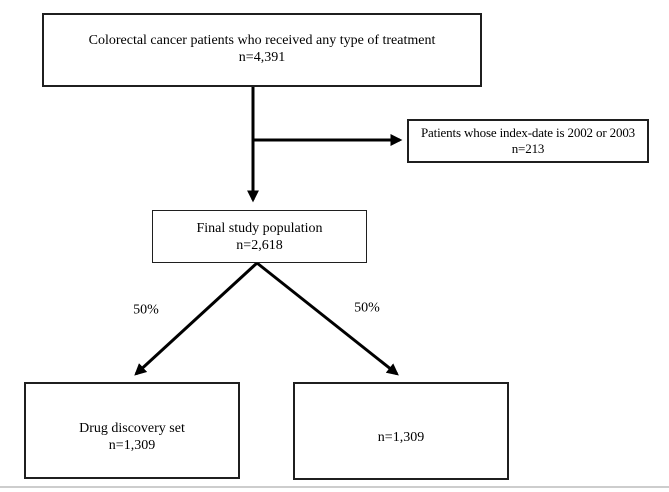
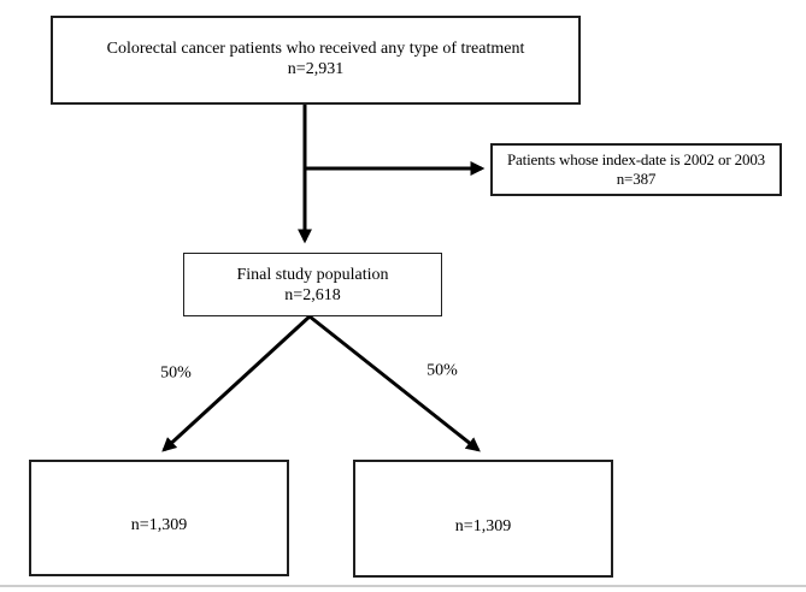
  Colorectal cancer patients who received any type of treatment
- n=4,391
+ n=2,931
  Patients whose index-date is 2002 or 2003
- n=213
+ n=387
  Final study population
  n=2,618
- Drug discovery set
  n=1,309
  n=1,309
  50%
  50%
